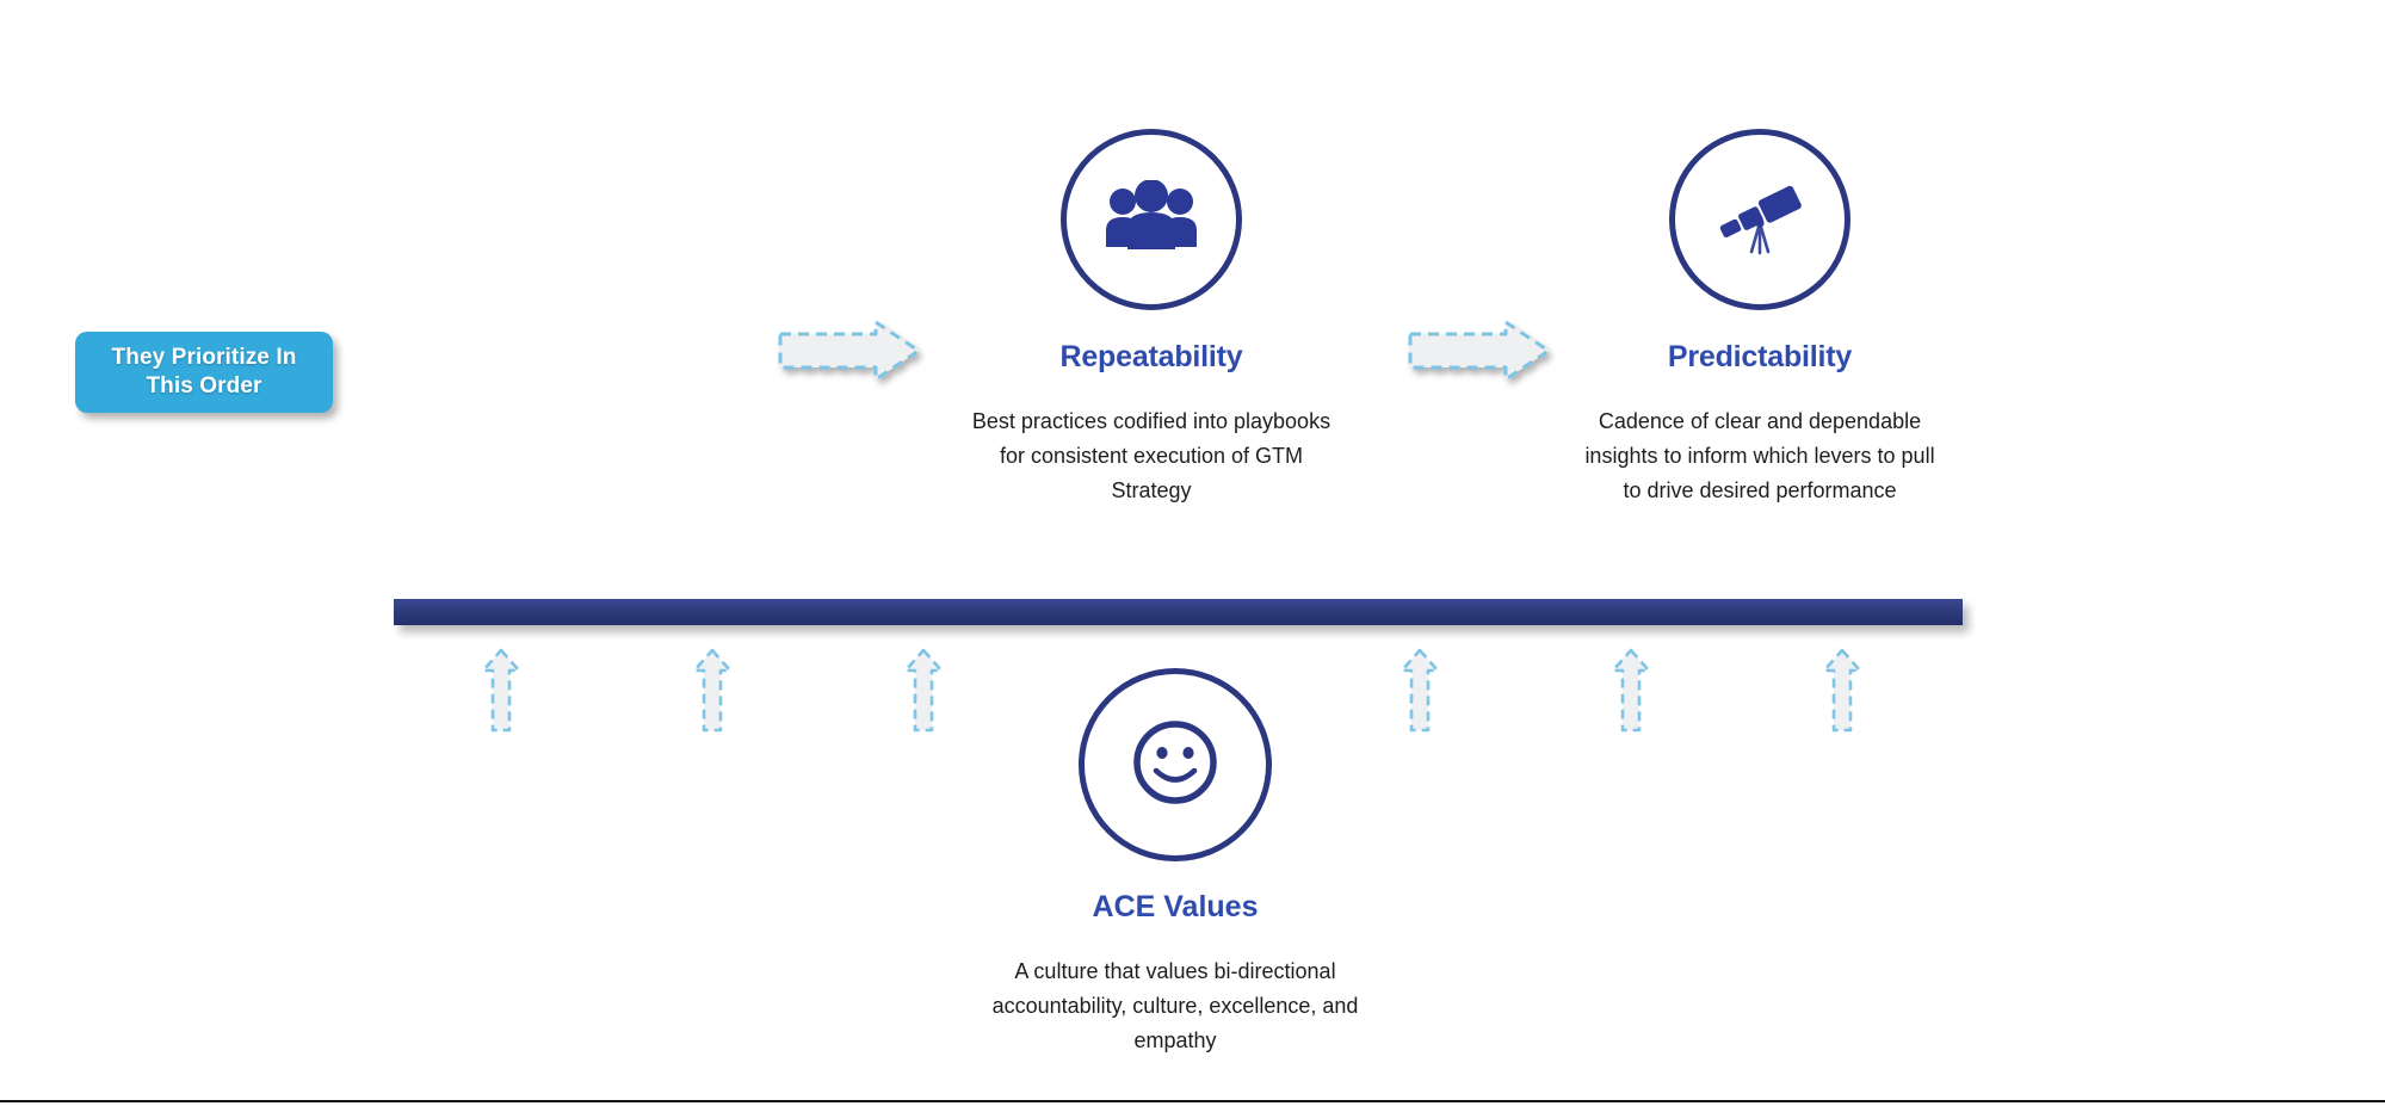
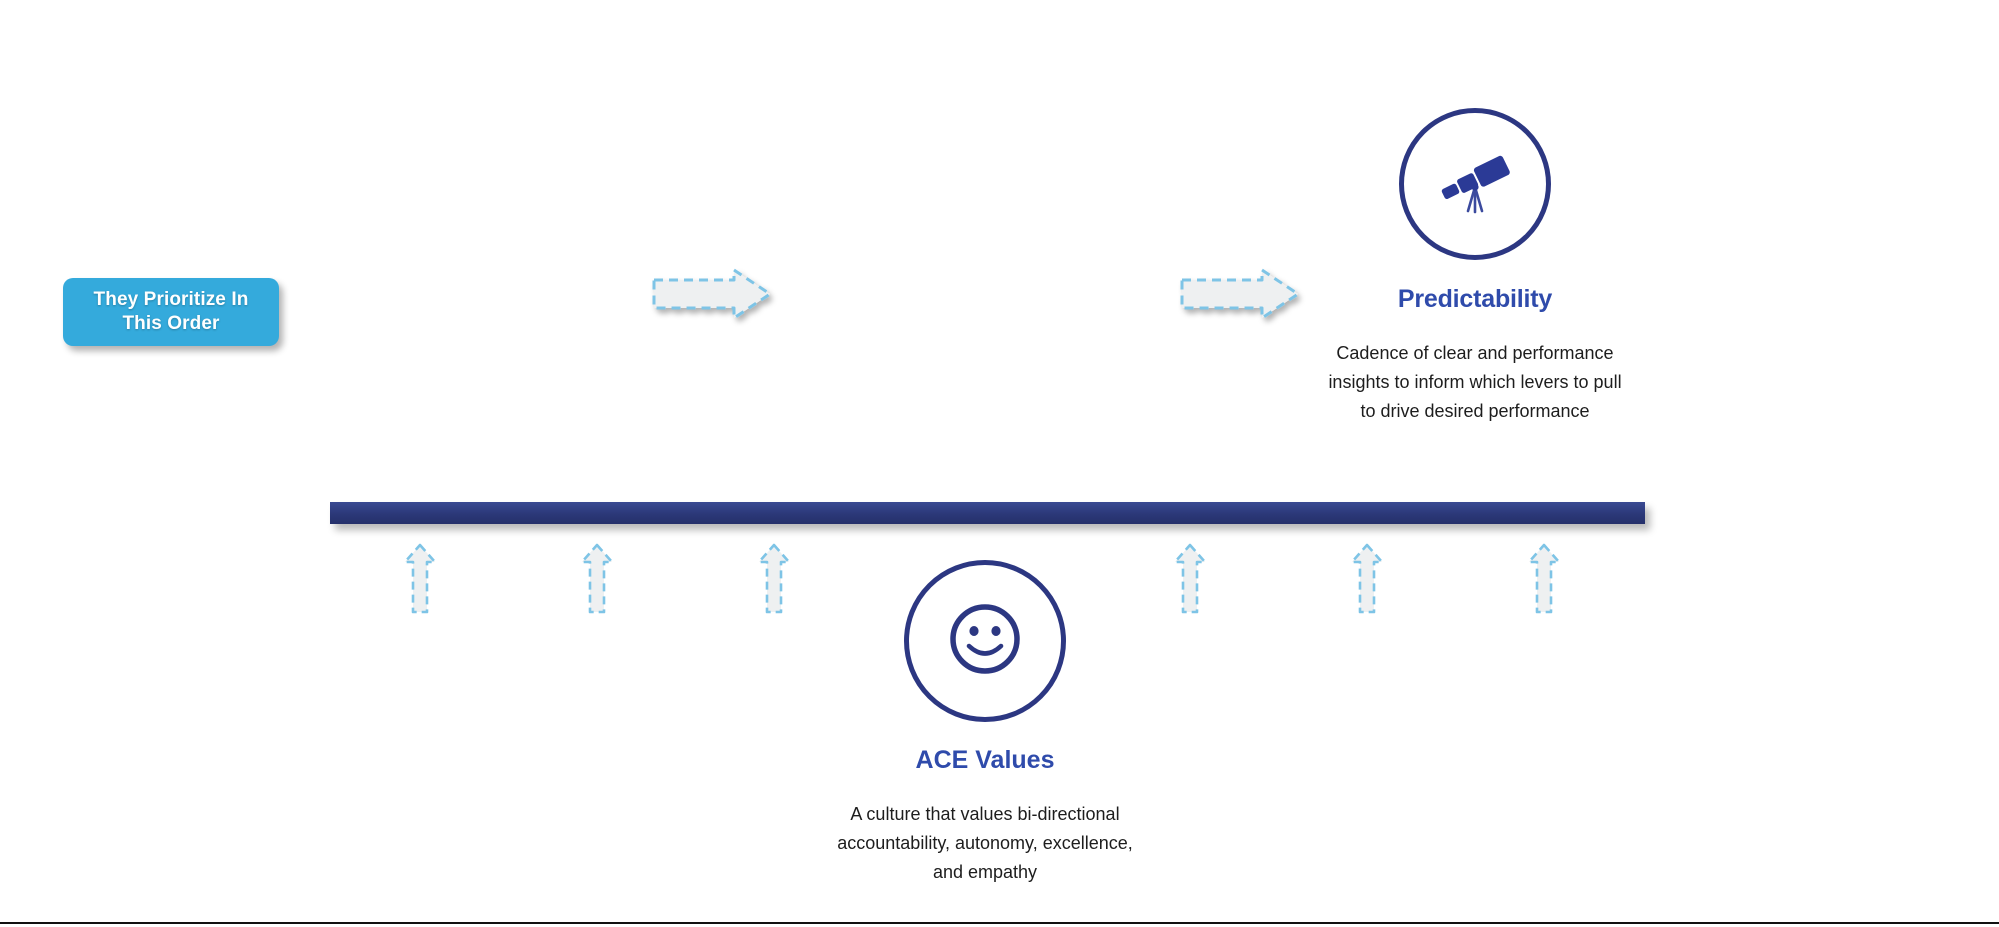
  They Prioritize In
  This Order
- Repeatability
- Best practices codified into playbooks for consistent execution of GTM Strategy
  Predictability
- Cadence of clear and dependable insights to inform which levers to pull to drive desired performance
+ Cadence of clear and performance insights to inform which levers to pull to drive desired performance
  ACE Values
- A culture that values bi-directional accountability, culture, excellence, and empathy
+ A culture that values bi-directional accountability, autonomy, excellence, and empathy
